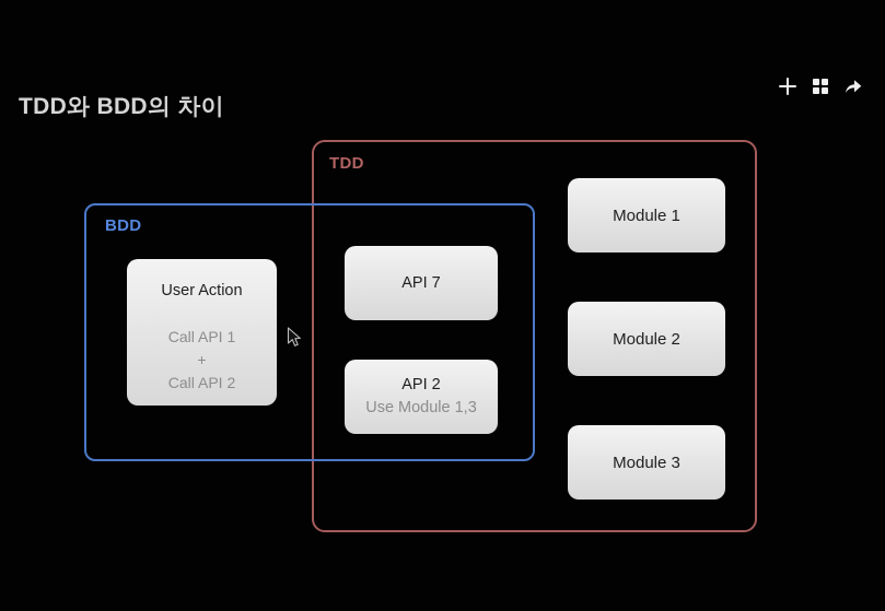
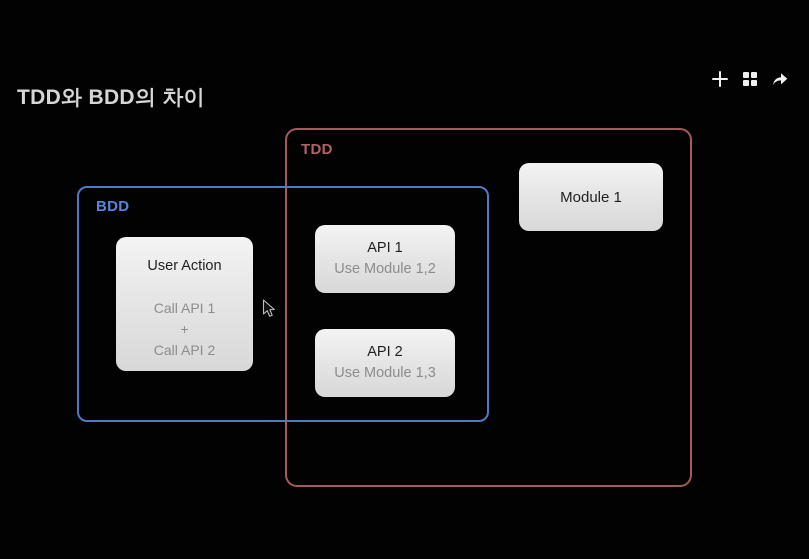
  TDD와 BDD의 차이
  TDD
  BDD
  User Action
  Call API 1
  +
  Call API 2
- API 7
+ API 1
+ Use Module 1,2
  API 2
  Use Module 1,3
  Module 1
- Module 2
- Module 3
